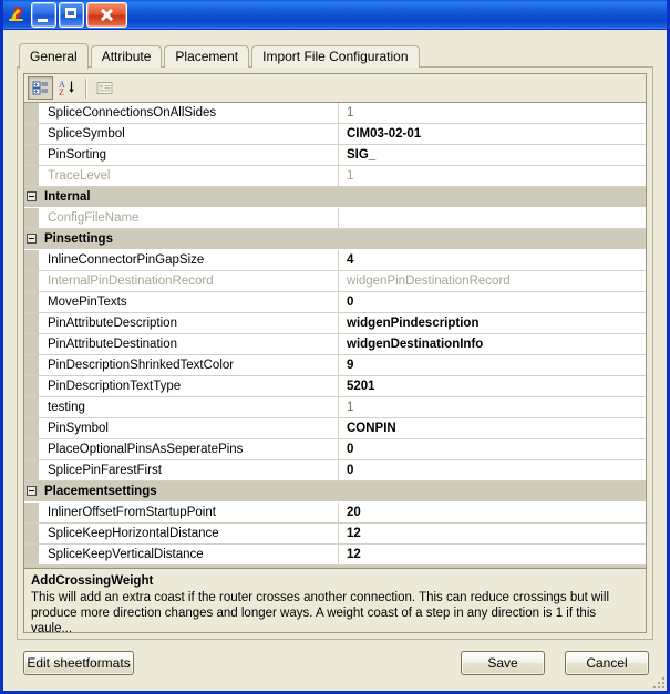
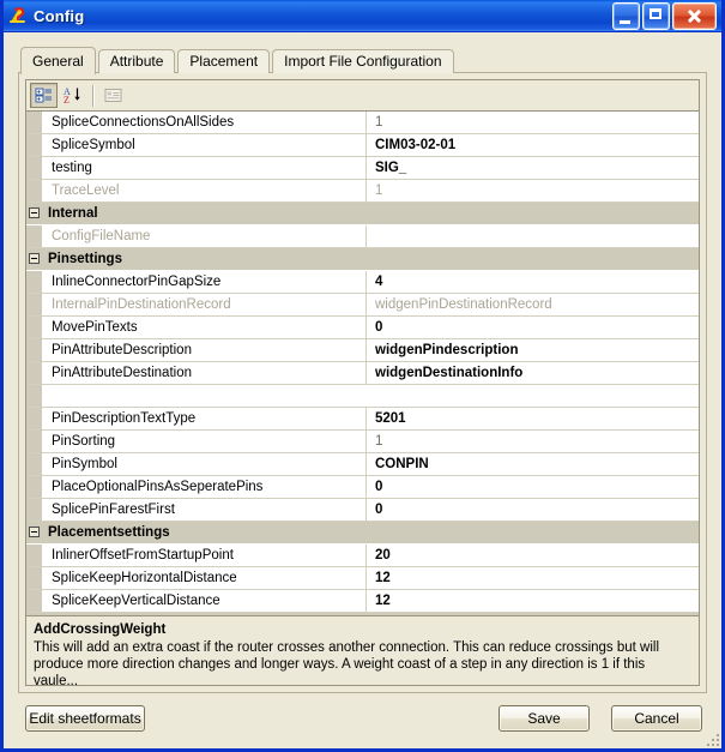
+ Config
  General
  Attribute
  Placement
  Import File Configuration
  A
  Z
  SpliceConnectionsOnAllSides
  1
  SpliceSymbol
  CIM03-02-01
- PinSorting
+ testing
  SIG_
  TraceLevel
  1
  Internal
  ConfigFileName
  Pinsettings
  InlineConnectorPinGapSize
  4
  InternalPinDestinationRecord
  widgenPinDestinationRecord
  MovePinTexts
  0
  PinAttributeDescription
  widgenPindescription
  PinAttributeDestination
  widgenDestinationInfo
- PinDescriptionShrinkedTextColor
- 9
  PinDescriptionTextType
  5201
- testing
+ PinSorting
  1
  PinSymbol
  CONPIN
  PlaceOptionalPinsAsSeperatePins
  0
  SplicePinFarestFirst
  0
  Placementsettings
  InlinerOffsetFromStartupPoint
  20
  SpliceKeepHorizontalDistance
  12
  SpliceKeepVerticalDistance
  12
  AddCrossingWeight
  This will add an extra coast if the router crosses another connection. This can reduce crossings but will produce more direction changes and longer ways. A weight coast of a step in any direction is 1 if this vaule...
  Edit sheetformats
  Save
  Cancel
